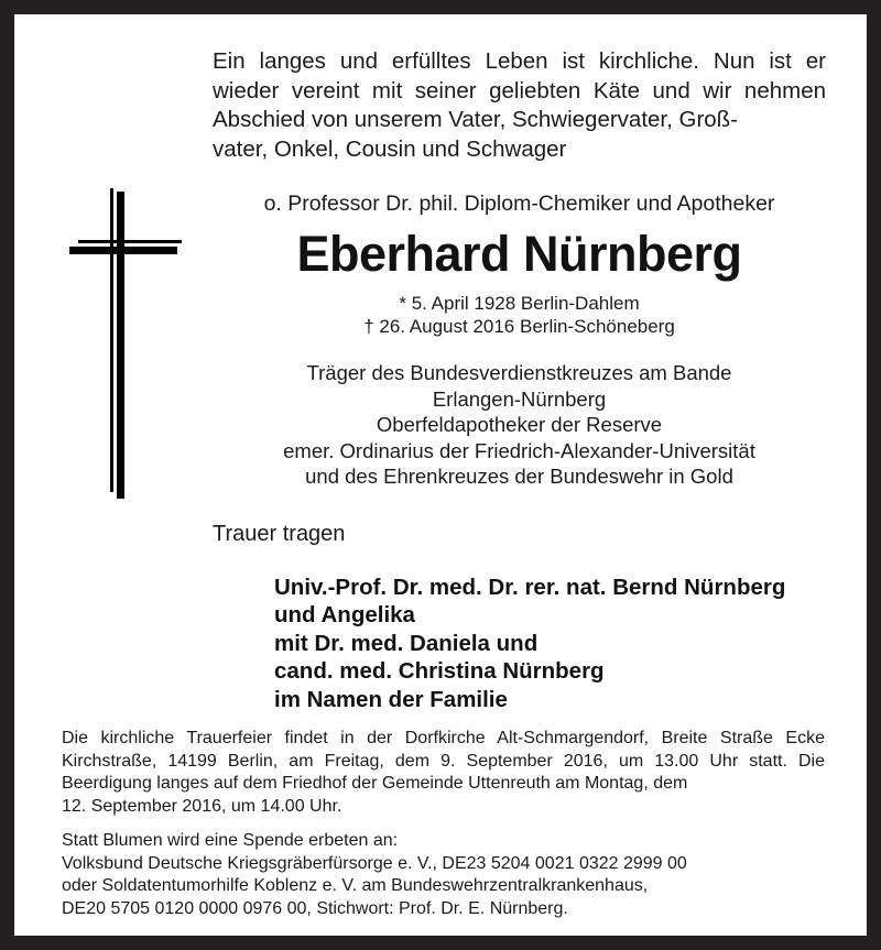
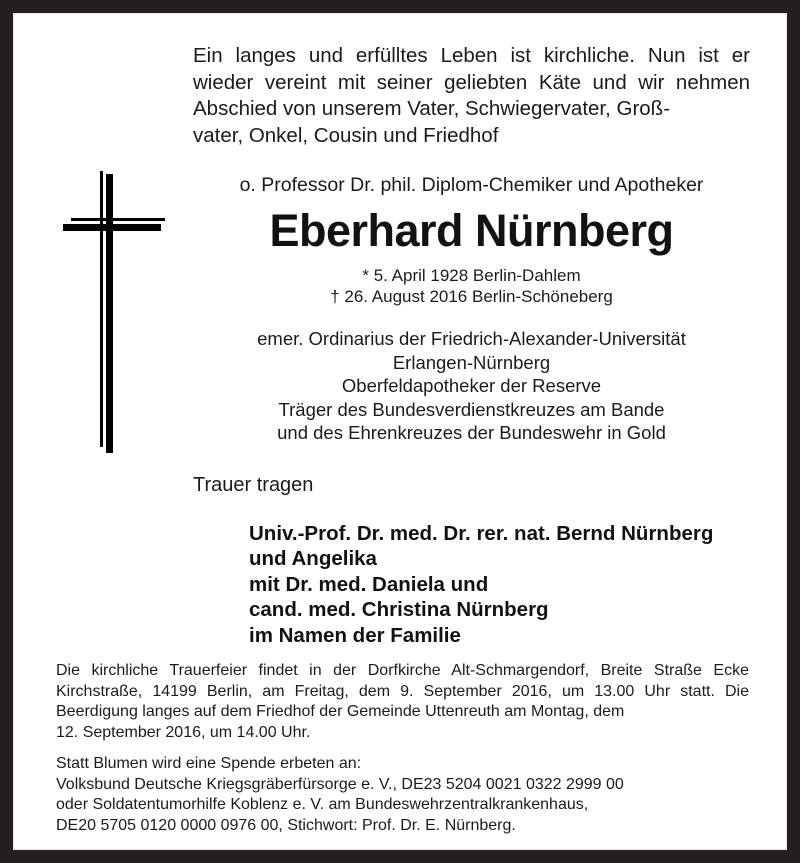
  Ein langes und erfülltes Leben ist kirchliche. Nun ist er wieder vereint mit seiner geliebten Käte und wir nehmen Abschied von unserem Vater, Schwiegervater, Groß-
- vater, Onkel, Cousin und Schwager
+ vater, Onkel, Cousin und Friedhof
  o. Professor Dr. phil. Diplom-Chemiker und Apotheker
  Eberhard Nürnberg
  * 5. April 1928 Berlin-Dahlem
  † 26. August 2016 Berlin-Schöneberg
- Träger des Bundesverdienstkreuzes am Bande
+ emer. Ordinarius der Friedrich-Alexander-Universität
  Erlangen-Nürnberg
  Oberfeldapotheker der Reserve
- emer. Ordinarius der Friedrich-Alexander-Universität
+ Träger des Bundesverdienstkreuzes am Bande
  und des Ehrenkreuzes der Bundeswehr in Gold
  Trauer tragen
  Univ.-Prof. Dr. med. Dr. rer. nat. Bernd Nürnberg
  und Angelika
  mit Dr. med. Daniela und
  cand. med. Christina Nürnberg
  im Namen der Familie
  Die kirchliche Trauerfeier findet in der Dorfkirche Alt-Schmargendorf, Breite Straße Ecke Kirchstraße, 14199 Berlin, am Freitag, dem 9. September 2016, um 13.00 Uhr statt. Die Beerdigung langes auf dem Friedhof der Gemeinde Uttenreuth am Montag, dem
  12. September 2016, um 14.00 Uhr.
  Statt Blumen wird eine Spende erbeten an:
  Volksbund Deutsche Kriegsgräberfürsorge e. V., DE23 5204 0021 0322 2999 00
  oder Soldatentumorhilfe Koblenz e. V. am Bundeswehrzentralkrankenhaus,
  DE20 5705 0120 0000 0976 00, Stichwort: Prof. Dr. E. Nürnberg.
